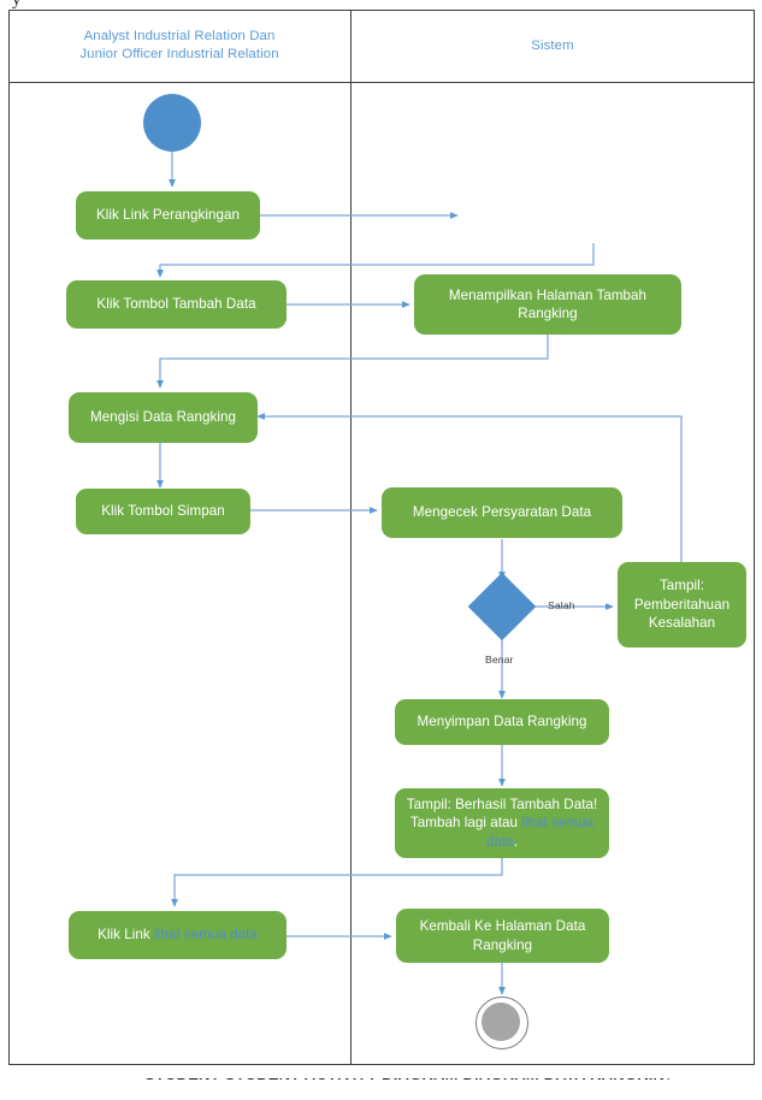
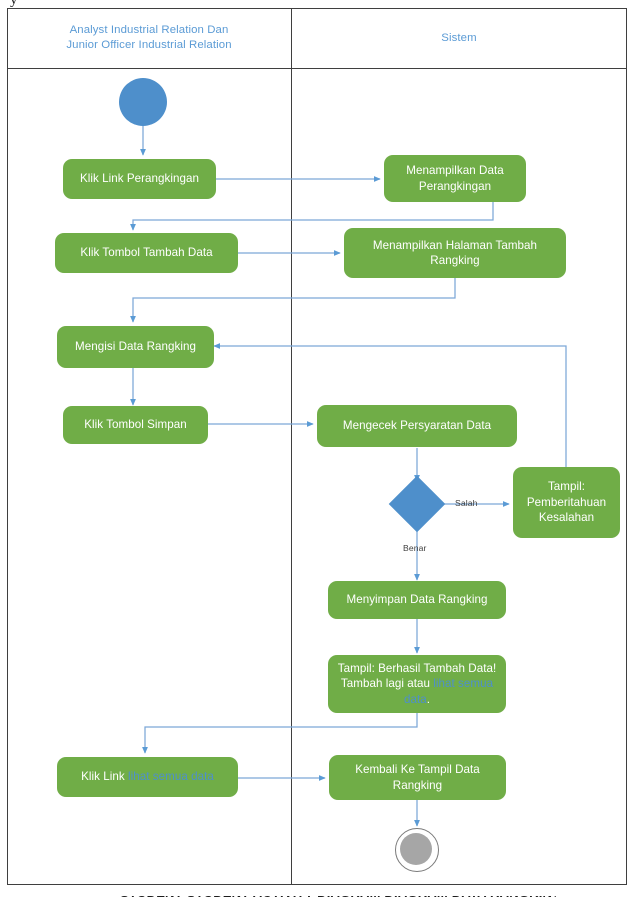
  y
  Analyst Industrial Relation Dan
  Junior Officer Industrial Relation
  Sistem
  Salah
  Benar
  Klik Link Perangkingan
+ Menampilkan Data Perangkingan
  Klik Tombol Tambah Data
  Menampilkan Halaman Tambah Rangking
  Mengisi Data Rangking
  Klik Tombol Simpan
  Mengecek Persyaratan Data
  Tampil: Pemberitahuan Kesalahan
  Menyimpan Data Rangking
  Tampil: Berhasil Tambah Data! Tambah lagi atau lihat semua data.
  Klik Link lihat semua data
- Kembali Ke Halaman Data Rangking
+ Kembali Ke Tampil Data Rangking
